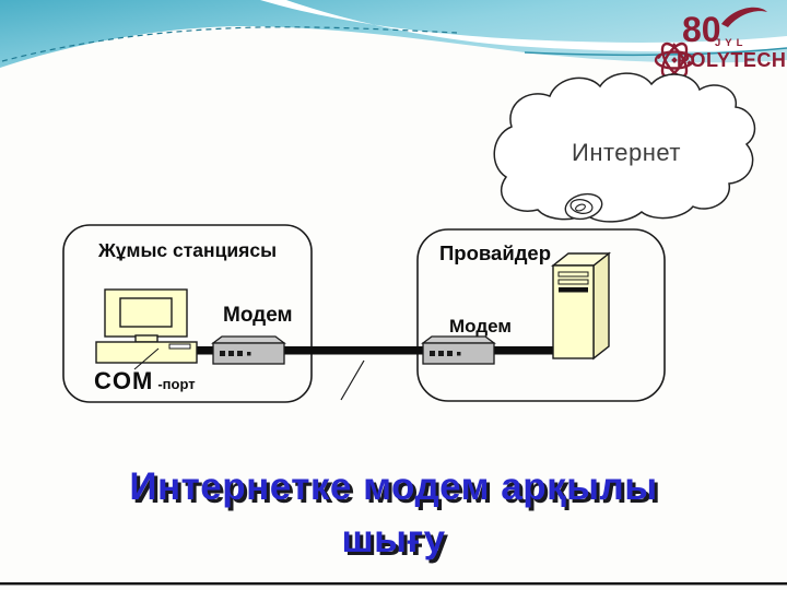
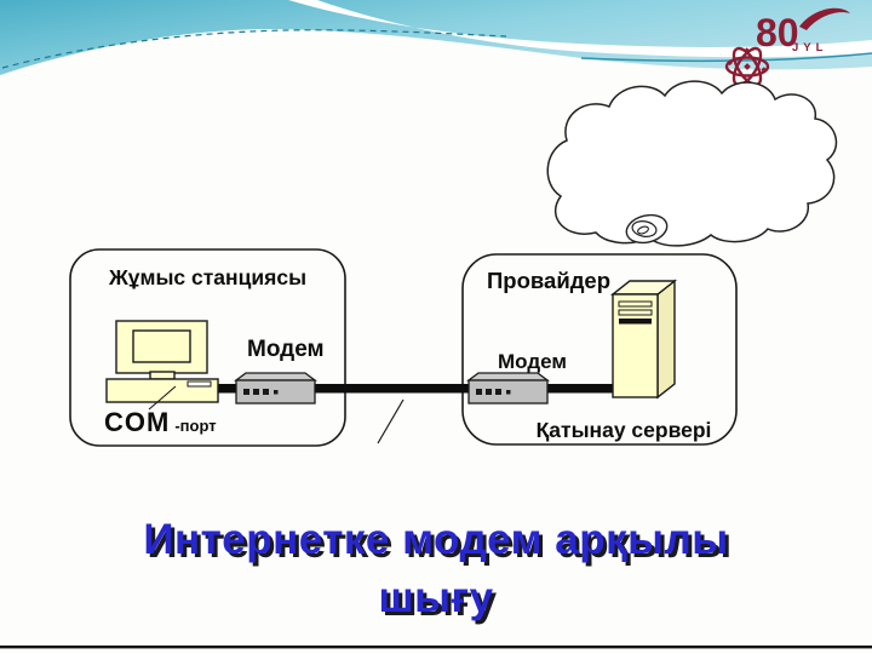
  80
  JYL
- POLYTECH
- Интернет
  Жұмыс станциясы
  Провайдер
  Модем
  Модем
  COM -порт
+ Қатынау сервері
  Интернетке модем арқылы
  шығу
